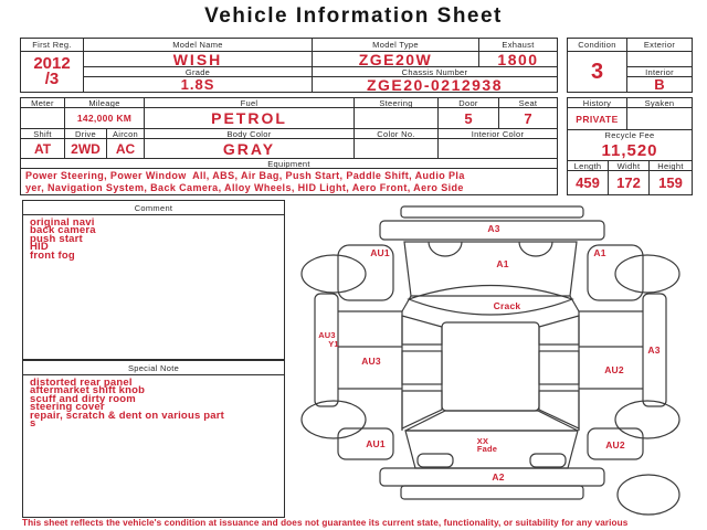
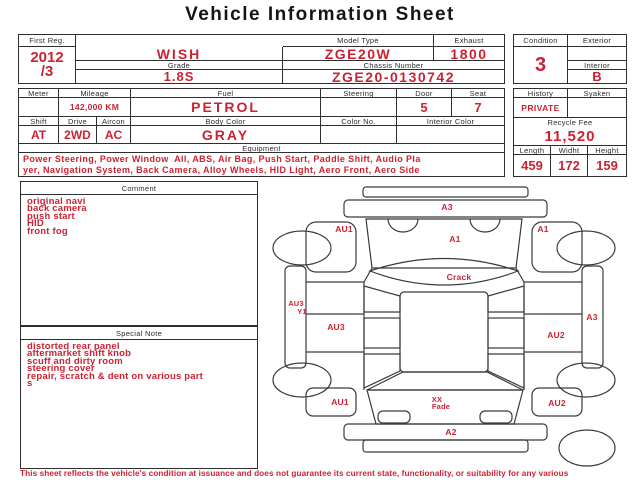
  Vehicle Information Sheet
  First Reg.
- Model Name
  Model Type
  Exhaust
  2012
  /3
  WISH
  ZGE20W
  1800
  Grade
  Chassis Number
  1.8S
- ZGE20-0212938
+ ZGE20-0130742
  Condition
  Exterior
  3
  Interior
  B
  Meter
  Mileage
  Fuel
  Steering
  Door
  Seat
  142,000 KM
  PETROL
  5
  7
  Shift
  Drive
  Aircon
  Body Color
  Color No.
  Interior Color
  AT
  2WD
  AC
  GRAY
  Equipment
  Power Steering, Power Window All, ABS, Air Bag, Push Start, Paddle Shift, Audio Pla
  yer, Navigation System, Back Camera, Alloy Wheels, HID Light, Aero Front, Aero Side
  History
  Syaken
  PRIVATE
  Recycle Fee
  11,520
  Length
  Widht
  Height
  459
  172
  159
  Comment
  original navi
  back camera
  push start
  HID
  front fog
  Special Note
  distorted rear panel
  aftermarket shift knob
  scuff and dirty room
  steering cover
  repair, scratch & dent on various part
  s
  A3
  AU1
  A1
  A1
  Crack
  AU3
  Y1
  AU3
  A3
  AU2
  AU1
  AU2
  XX
  Fade
  A2
  This sheet reflects the vehicle's condition at issuance and does not guarantee its current state, functionality, or suitability for any various
